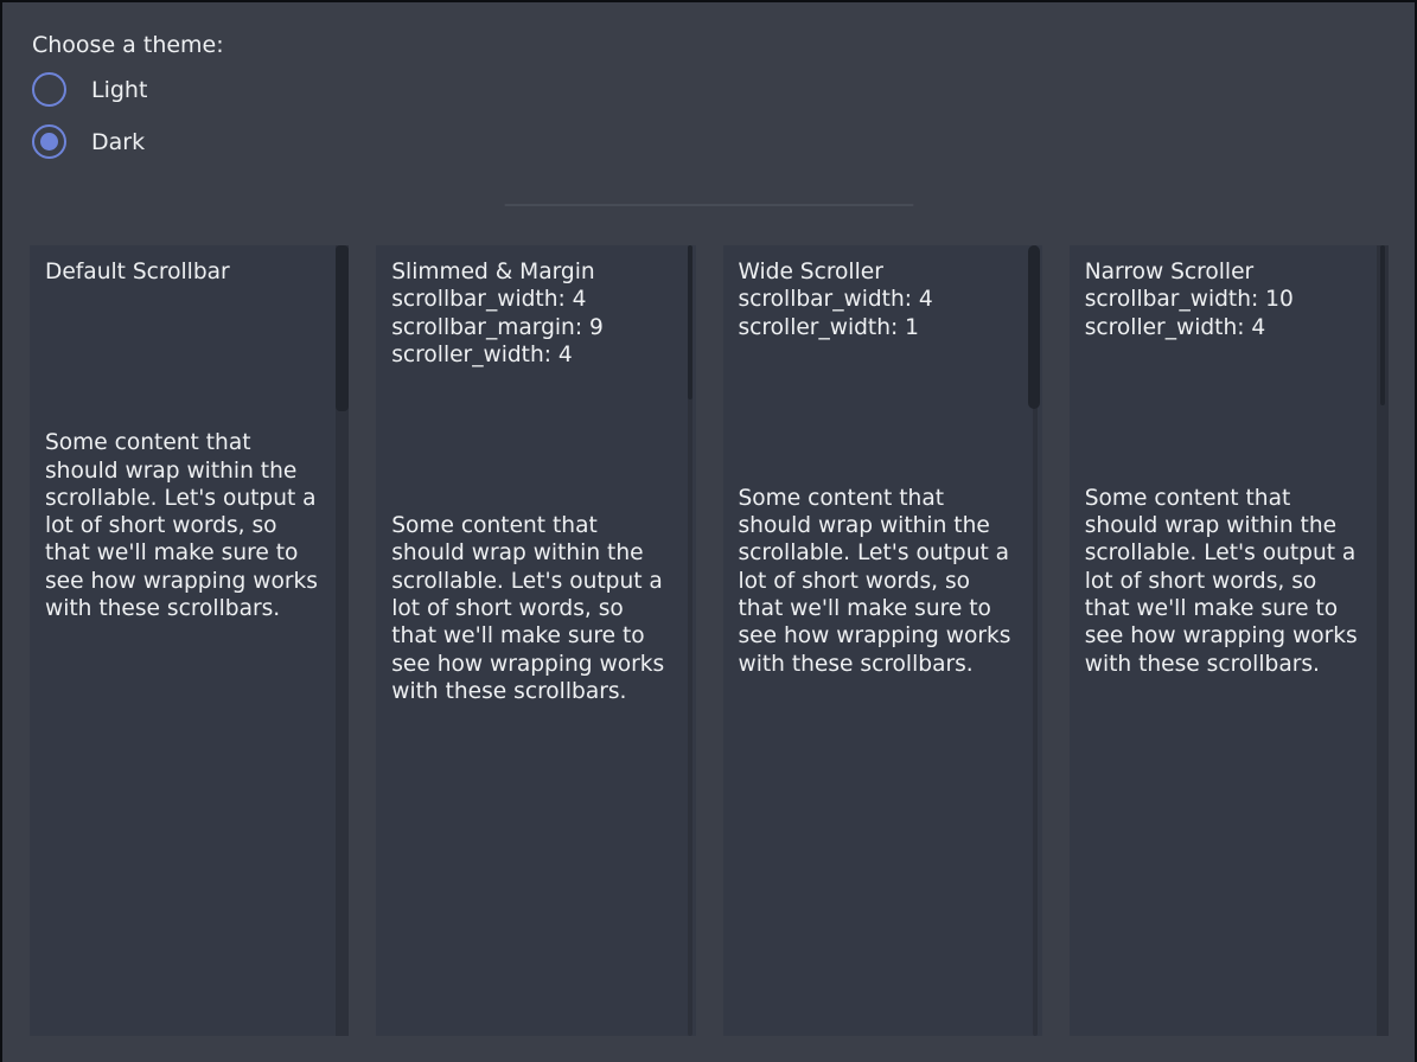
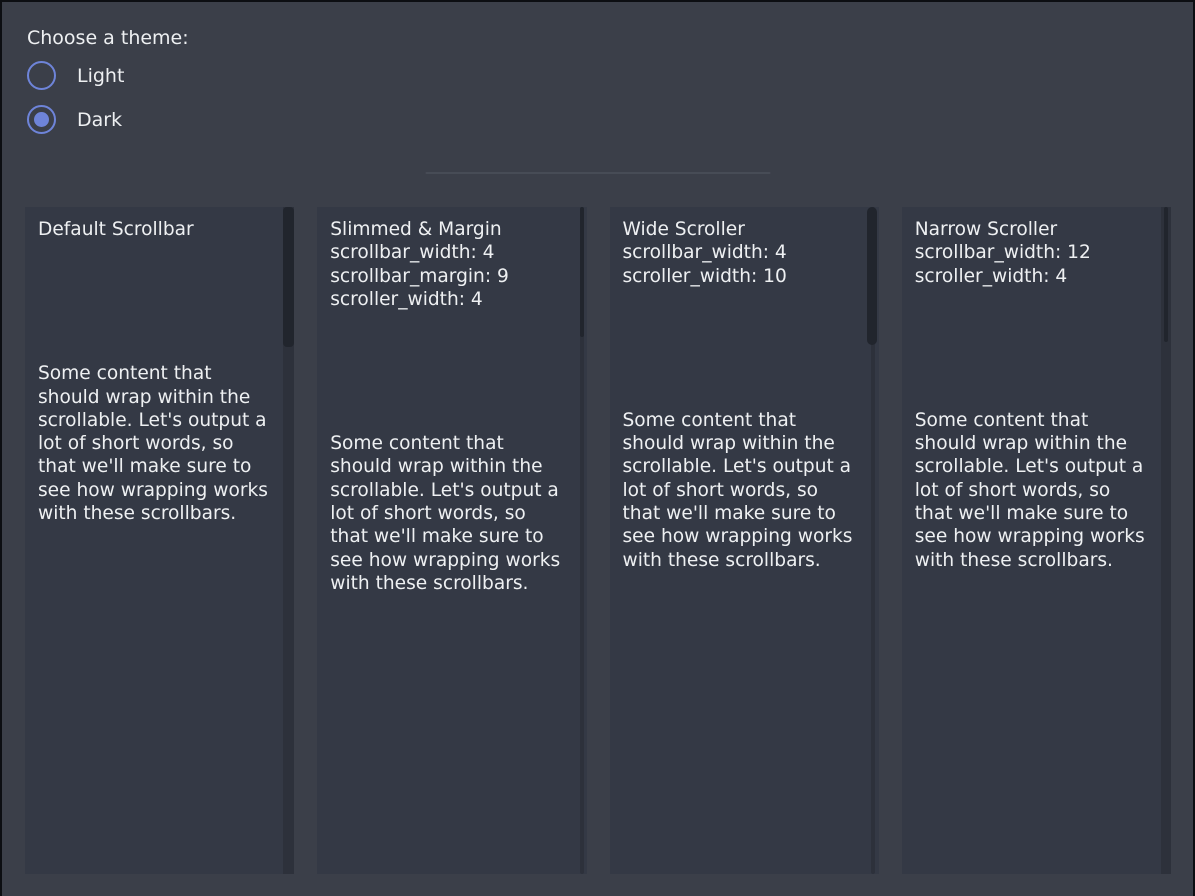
  Choose a theme:
  Light
  Dark
  Default Scrollbar
  Some content that should wrap within the scrollable. Let's output a lot of short words, so that we'll make sure to see how wrapping works with these scrollbars.
  Slimmed & Margin
  scrollbar_width: 4
  scrollbar_margin: 9
  scroller_width: 4
  Some content that should wrap within the scrollable. Let's output a lot of short words, so that we'll make sure to see how wrapping works with these scrollbars.
  Wide Scroller
  scrollbar_width: 4
- scroller_width: 1
+ scroller_width: 10
  Some content that should wrap within the scrollable. Let's output a lot of short words, so that we'll make sure to see how wrapping works with these scrollbars.
  Narrow Scroller
- scrollbar_width: 10
+ scrollbar_width: 12
  scroller_width: 4
  Some content that should wrap within the scrollable. Let's output a lot of short words, so that we'll make sure to see how wrapping works with these scrollbars.
